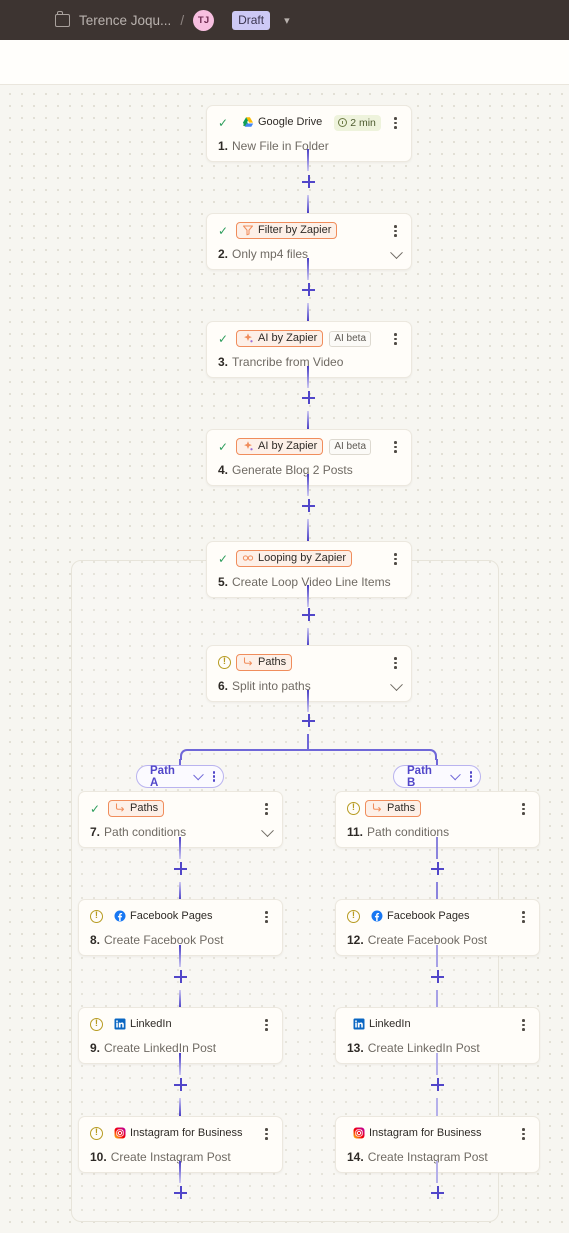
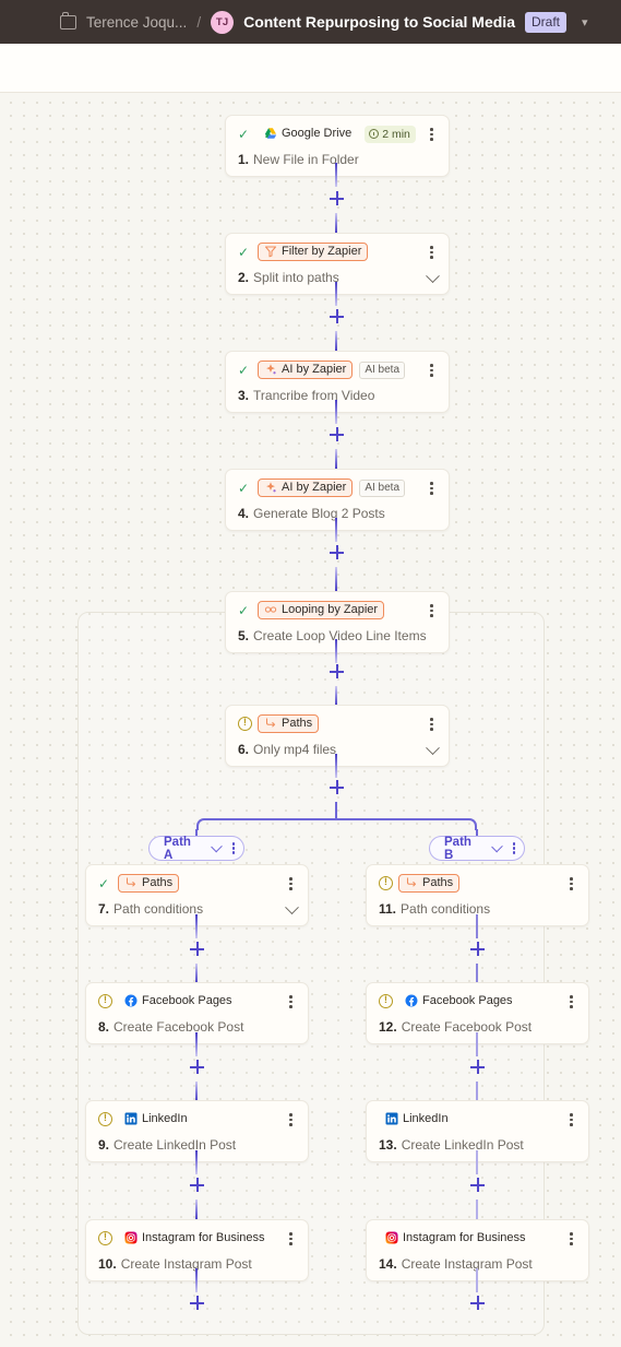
  Terence Joqu...
  /
  TJ
+ Content Repurposing to Social Media
  Draft
  ▾
  ✓
  Google Drive
  2 min
  1.
  New File in Folder
  ✓
  Filter by Zapier
  2.
- Only mp4 files
+ Split into paths
  ✓
  AI by Zapier
  AI beta
  3.
  Trancribe from Video
  ✓
  AI by Zapier
  AI beta
  4.
  Generate Blog 2 Posts
  ✓
  Looping by Zapier
  5.
  Create Loop Video Line Items
  Paths
  6.
- Split into paths
+ Only mp4 files
  Path A
  Path B
  ✓
  Paths
  7.
  Path conditions
  Facebook Pages
  8.
  Create Facebook Post
  LinkedIn
  9.
  Create LinkedIn Post
  Instagram for Business
  10.
  Create Instagram Post
  Paths
  11.
  Path conditions
  Facebook Pages
  12.
  Create Facebook Post
  LinkedIn
  13.
  Create LinkedIn Post
  Instagram for Business
  14.
  Create Instagram Post
